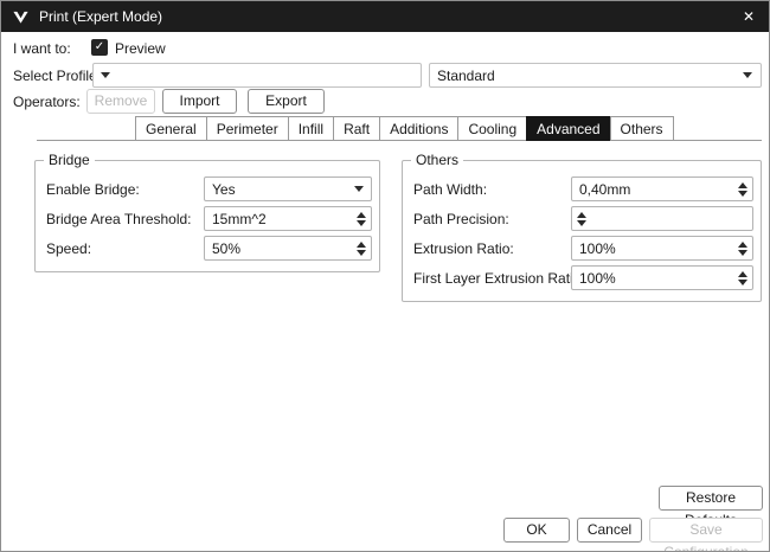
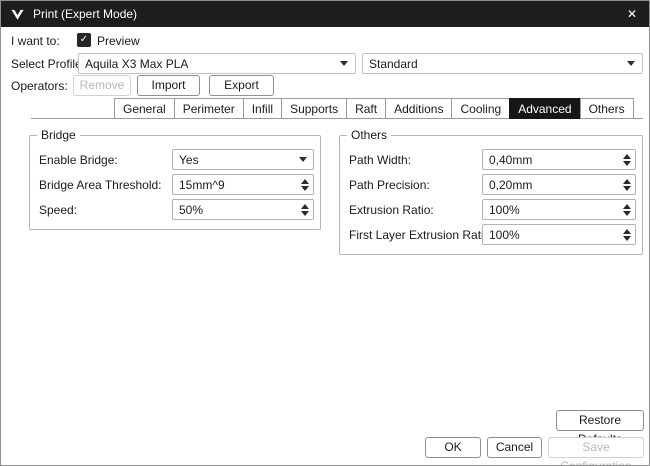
  Print (Expert Mode)
  ✕
  I want to:
  Preview
  Select Profil
+ Aquila X3 Max PLA
  Standard
  Operators:
  Remove
  Import
  Export
  General
  Perimeter
  Infill
+ Supports
  Raft
  Additions
  Cooling
  Advanced
  Others
  Bridge
  Enable Bridge:
  Yes
  Bridge Area Threshold:
- 15mm^2
+ 15mm^9
  Speed:
  50%
  Others
  Path Width:
  0,40mm
  Path Precision:
+ 0,20mm
  Extrusion Ratio:
  100%
  First Layer Extrusion Rat
  100%
  OK
  Cancel
